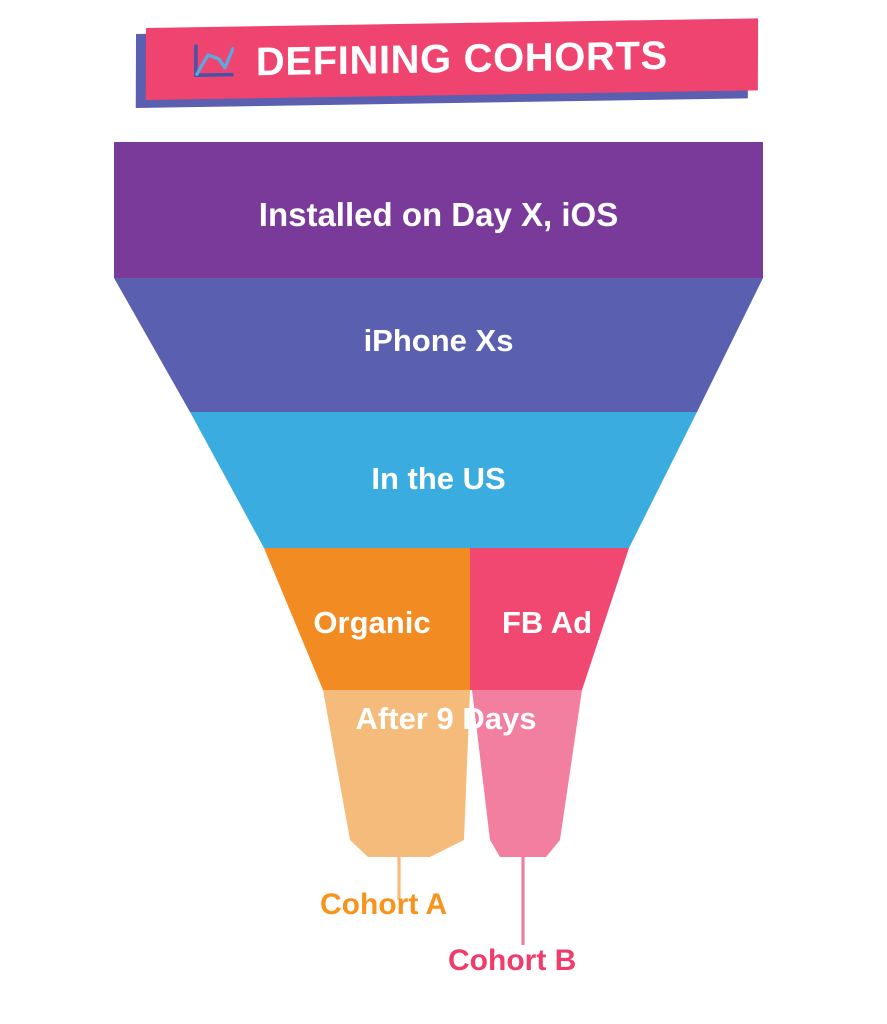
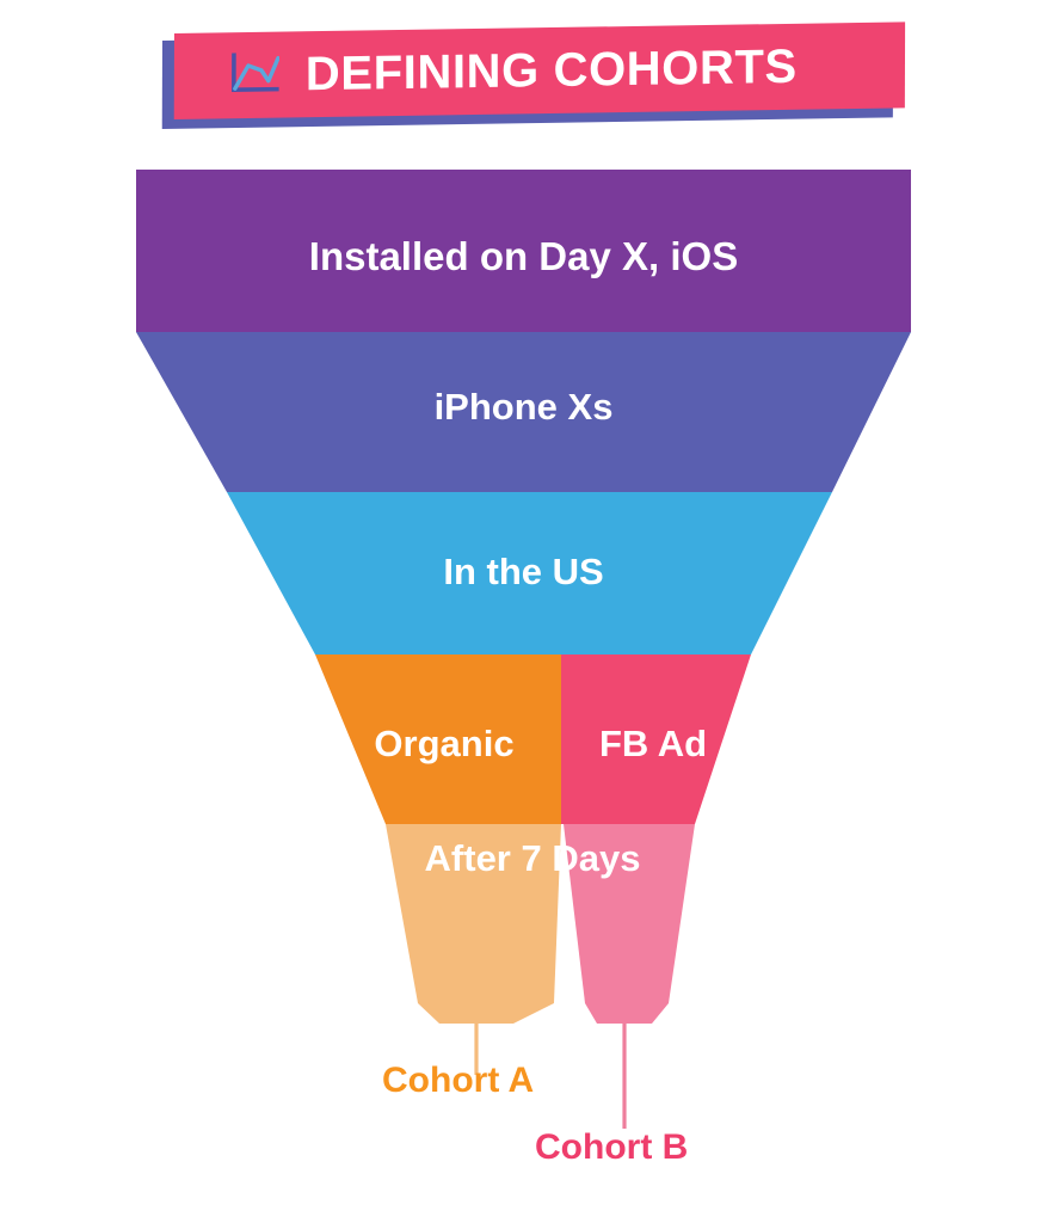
  DEFINING COHORTS
  Installed on Day X, iOS
  iPhone Xs
  In the US
  Organic
  FB Ad
- After 9 Days
+ After 7 Days
  Cohort A
  Cohort B
